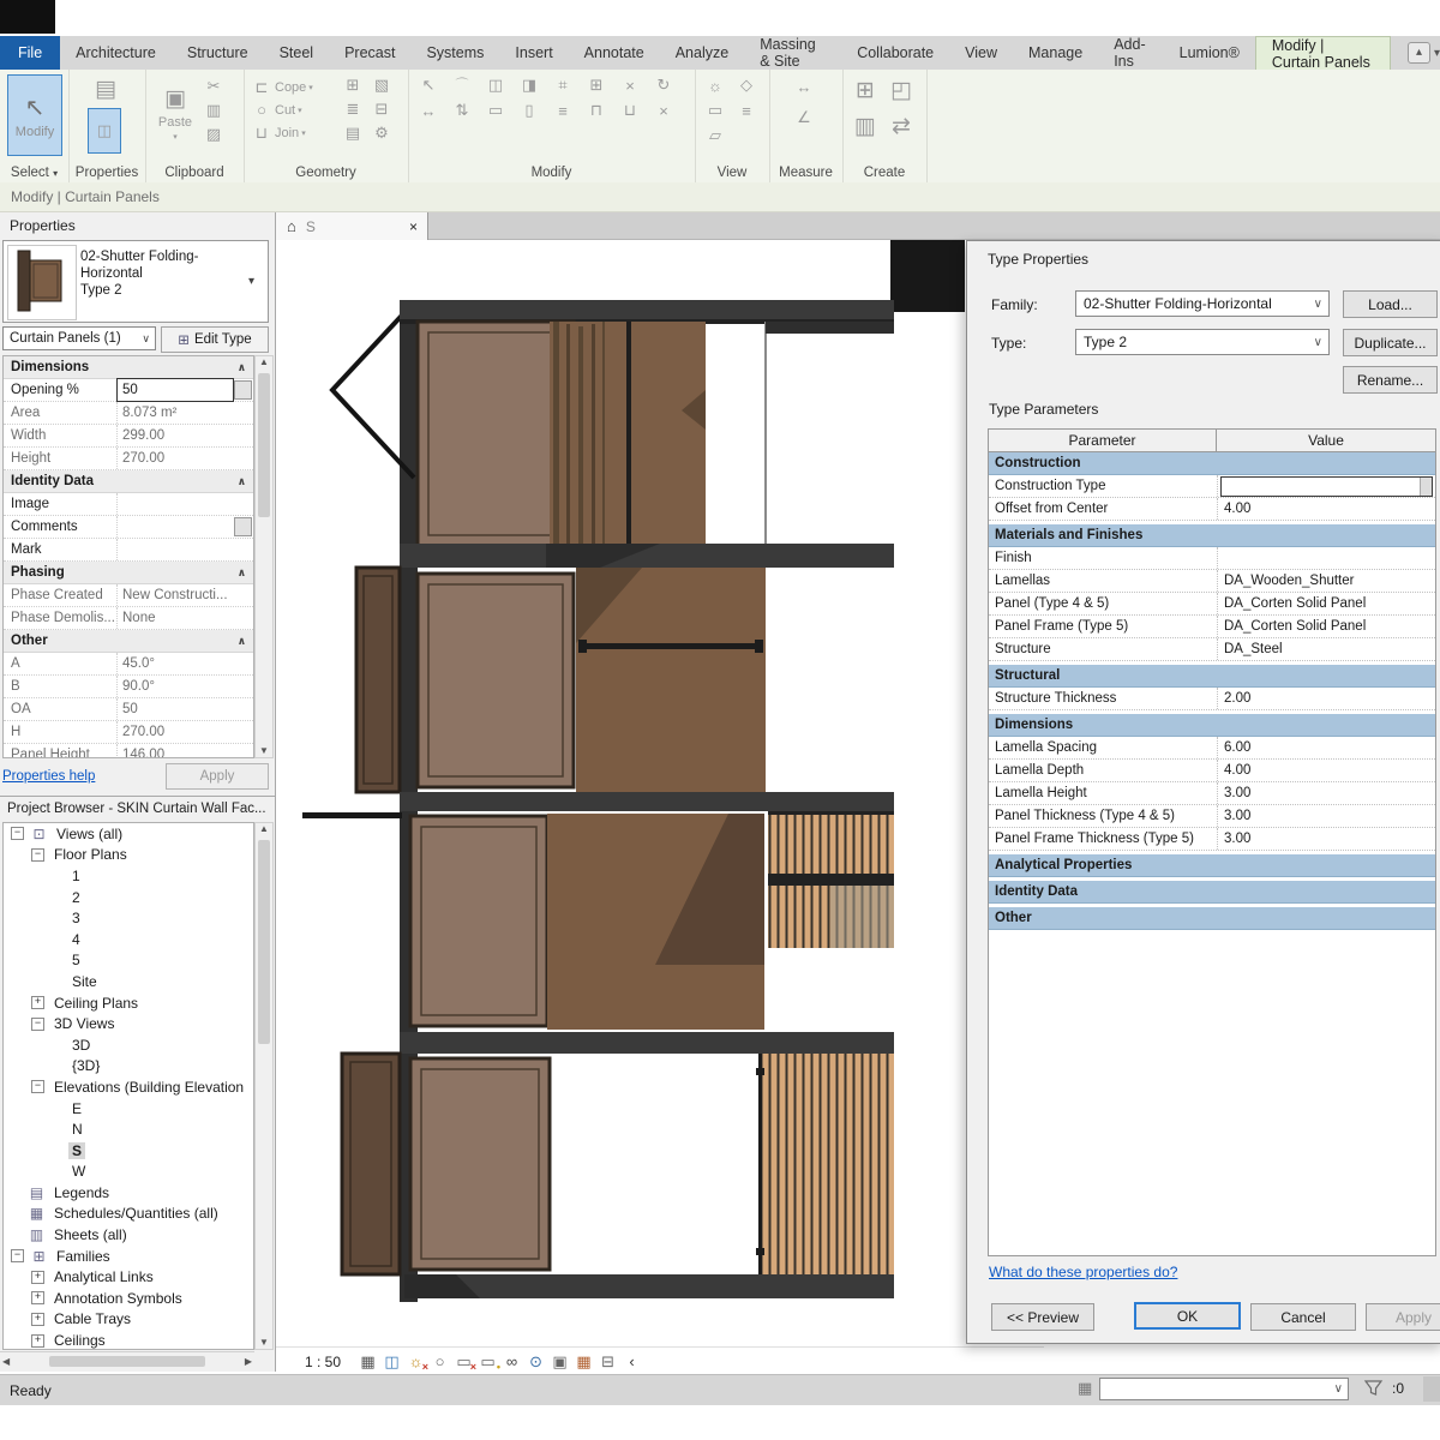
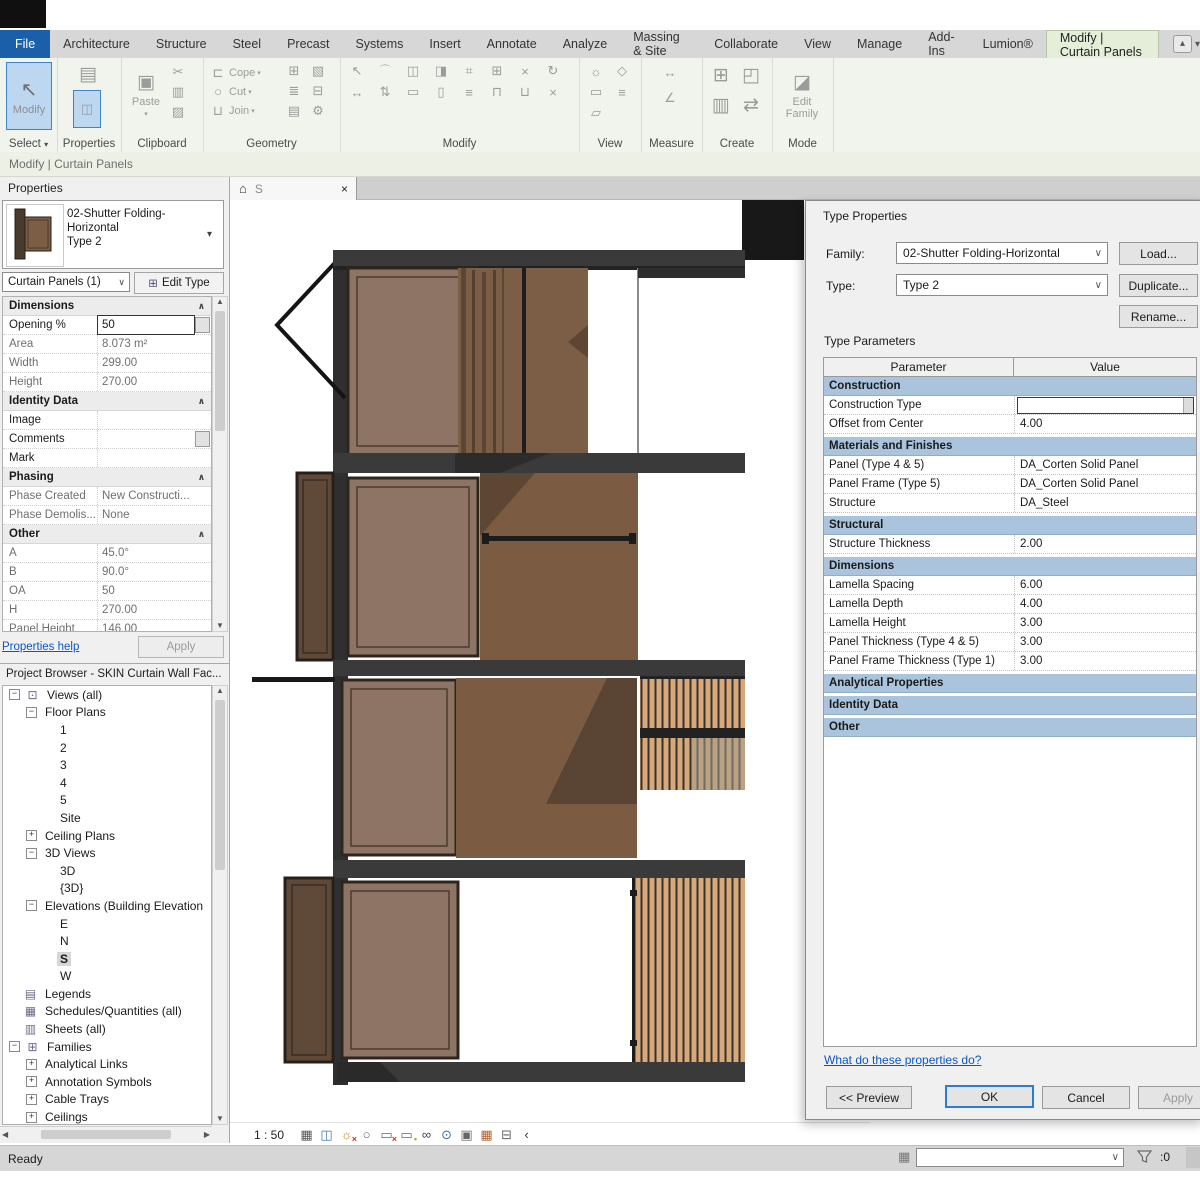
  File
  Architecture
  Structure
  Steel
  Precast
  Systems
  Insert
  Annotate
  Analyze
  Massing & Site
  Collaborate
  View
  Manage
  Add-Ins
  Lumion®
  Modify | Curtain Panels
  ▴
  ▾
  ↖
  Modify
  Select ▾
  ▤
  ◫
  Properties
  ▣
  Paste
  ✂
  ▥
  ▨
  Clipboard
  ⊏
  Cope
  ○
  Cut
  ⊔
  Join
  ⊞
  ▧
  ≣
  ⊟
  ▤
  ⚙
  Geometry
  ↖
  ⌒
  ◫
  ◨
  ⌗
  ⊞
  ×
  ↻
  ↔
  ⇅
  ▭
  ▯
  ≡
  ⊓
  ⊔
  ×
  Modify
  ☼
  ◇
  ▭
  ≡
  ▱
  View
  ↔
  ∠
  Measure
  ⊞
  ◰
  ▥
  ⇄
  Create
+ ◪
+ Edit Family
+ Mode
  Modify | Curtain Panels
  Properties
  02-Shutter Folding-
  Horizontal
  Type 2
  ▾
  Curtain Panels (1)
  ∨
  ⊞
  Edit Type
  Dimensions
  ∧
  Opening %
  50
  Area
  8.073 m²
  Width
  299.00
  Height
  270.00
  Identity Data
  ∧
  Image
  Comments
  Mark
  Phasing
  ∧
  Phase Created
  New Constructi...
  Phase Demolis...
  None
  Other
  ∧
  A
  45.0°
  B
  90.0°
  OA
  50
  H
  270.00
  Panel Height
  146.00
  ▲
  ▼
  Properties help
  Apply
  Project Browser - SKIN Curtain Wall Fac...
  −
  ⊡
  Views (all)
  −
  Floor Plans
  1
  2
  3
  4
  5
  Site
  +
  Ceiling Plans
  −
  3D Views
  3D
  {3D}
  −
  Elevations (Building Elevation
  E
  N
  S
  W
  ▤
  Legends
  ▦
  Schedules/Quantities (all)
  ▥
  Sheets (all)
  −
  ⊞
  Families
  +
  Analytical Links
  +
  Annotation Symbols
  +
  Cable Trays
  +
  Ceilings
  ▲
  ▼
  ◀
  ▶
  ⌂
  S
  ×
  1 : 50
  ▦
  ◫
  ☼
  ×
  ○
  ▭
  ×
  ▭
  •
  ∞
  ⊙
  ▣
  ▦
  ⊟
  ‹
  Type Properties
  Family:
  02-Shutter Folding-Horizontal
  ∨
  Load...
  Type:
  Type 2
  ∨
  Duplicate...
  Rename...
  Type Parameters
  Parameter
  Value
  Construction
  Construction Type
  Offset from Center
  4.00
  Materials and Finishes
- Finish
- Lamellas
- DA_Wooden_Shutter
  Panel (Type 4 & 5)
  DA_Corten Solid Panel
  Panel Frame (Type 5)
  DA_Corten Solid Panel
  Structure
  DA_Steel
  Structural
  Structure Thickness
  2.00
  Dimensions
  Lamella Spacing
  6.00
  Lamella Depth
  4.00
  Lamella Height
  3.00
  Panel Thickness (Type 4 & 5)
  3.00
- Panel Frame Thickness (Type 5)
+ Panel Frame Thickness (Type 1)
  3.00
  Analytical Properties
  Identity Data
  Other
  What do these properties do?
  << Preview
  OK
  Cancel
  Apply
  Ready
  ▦
  ∨
  :0
